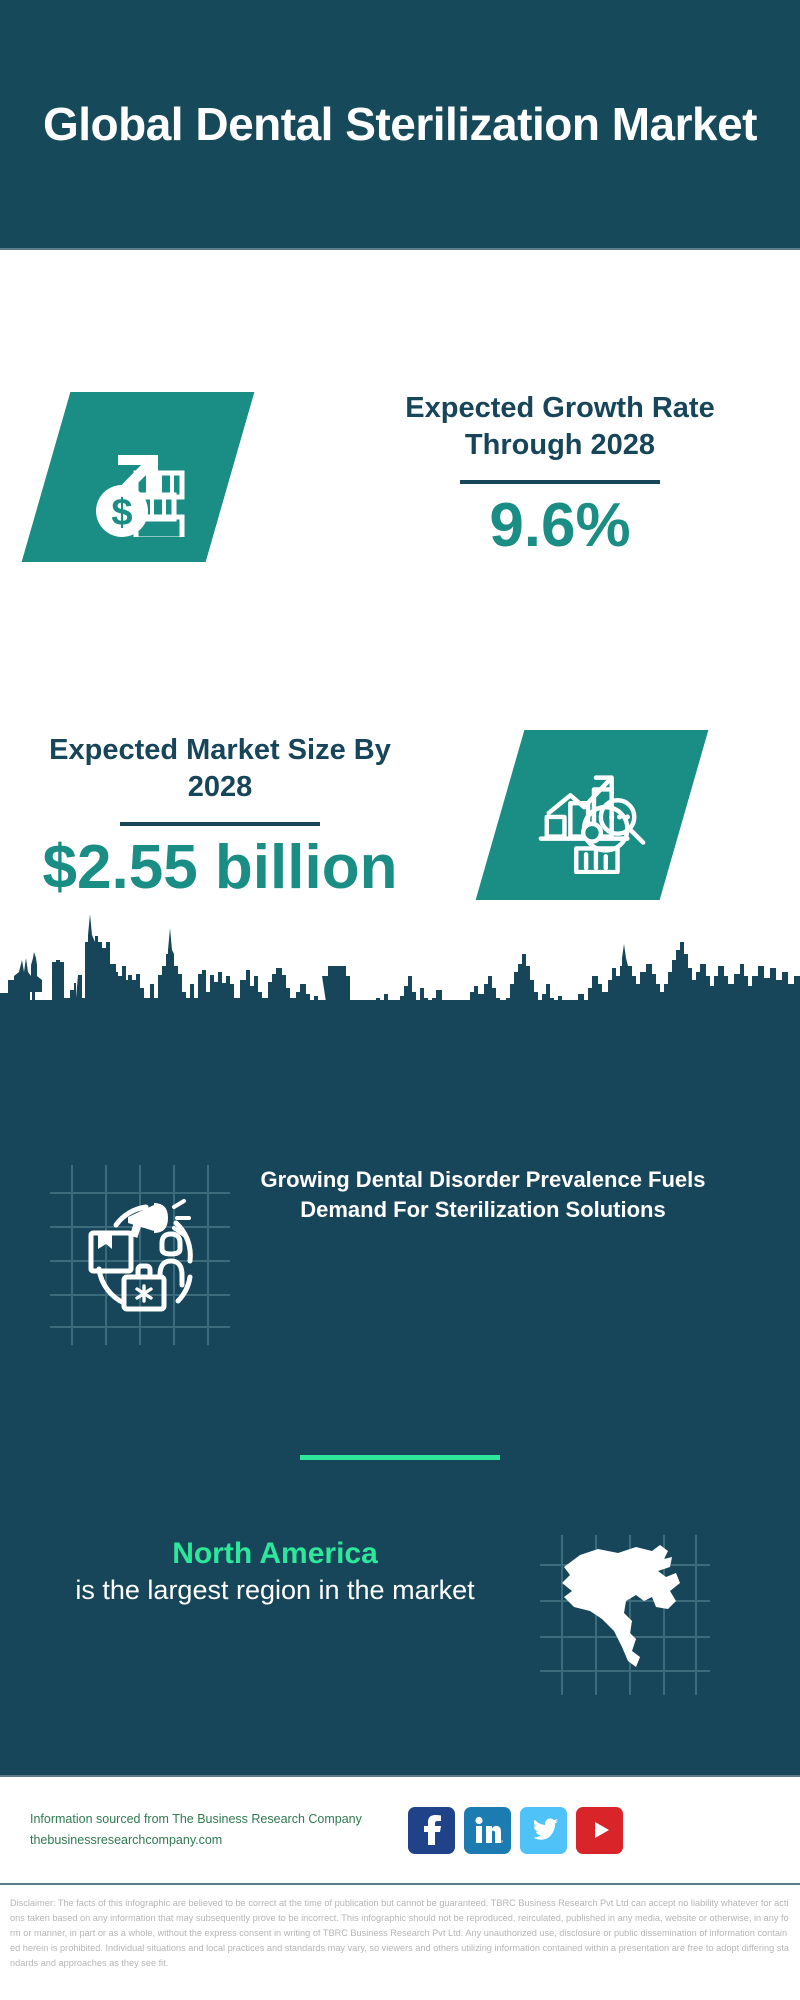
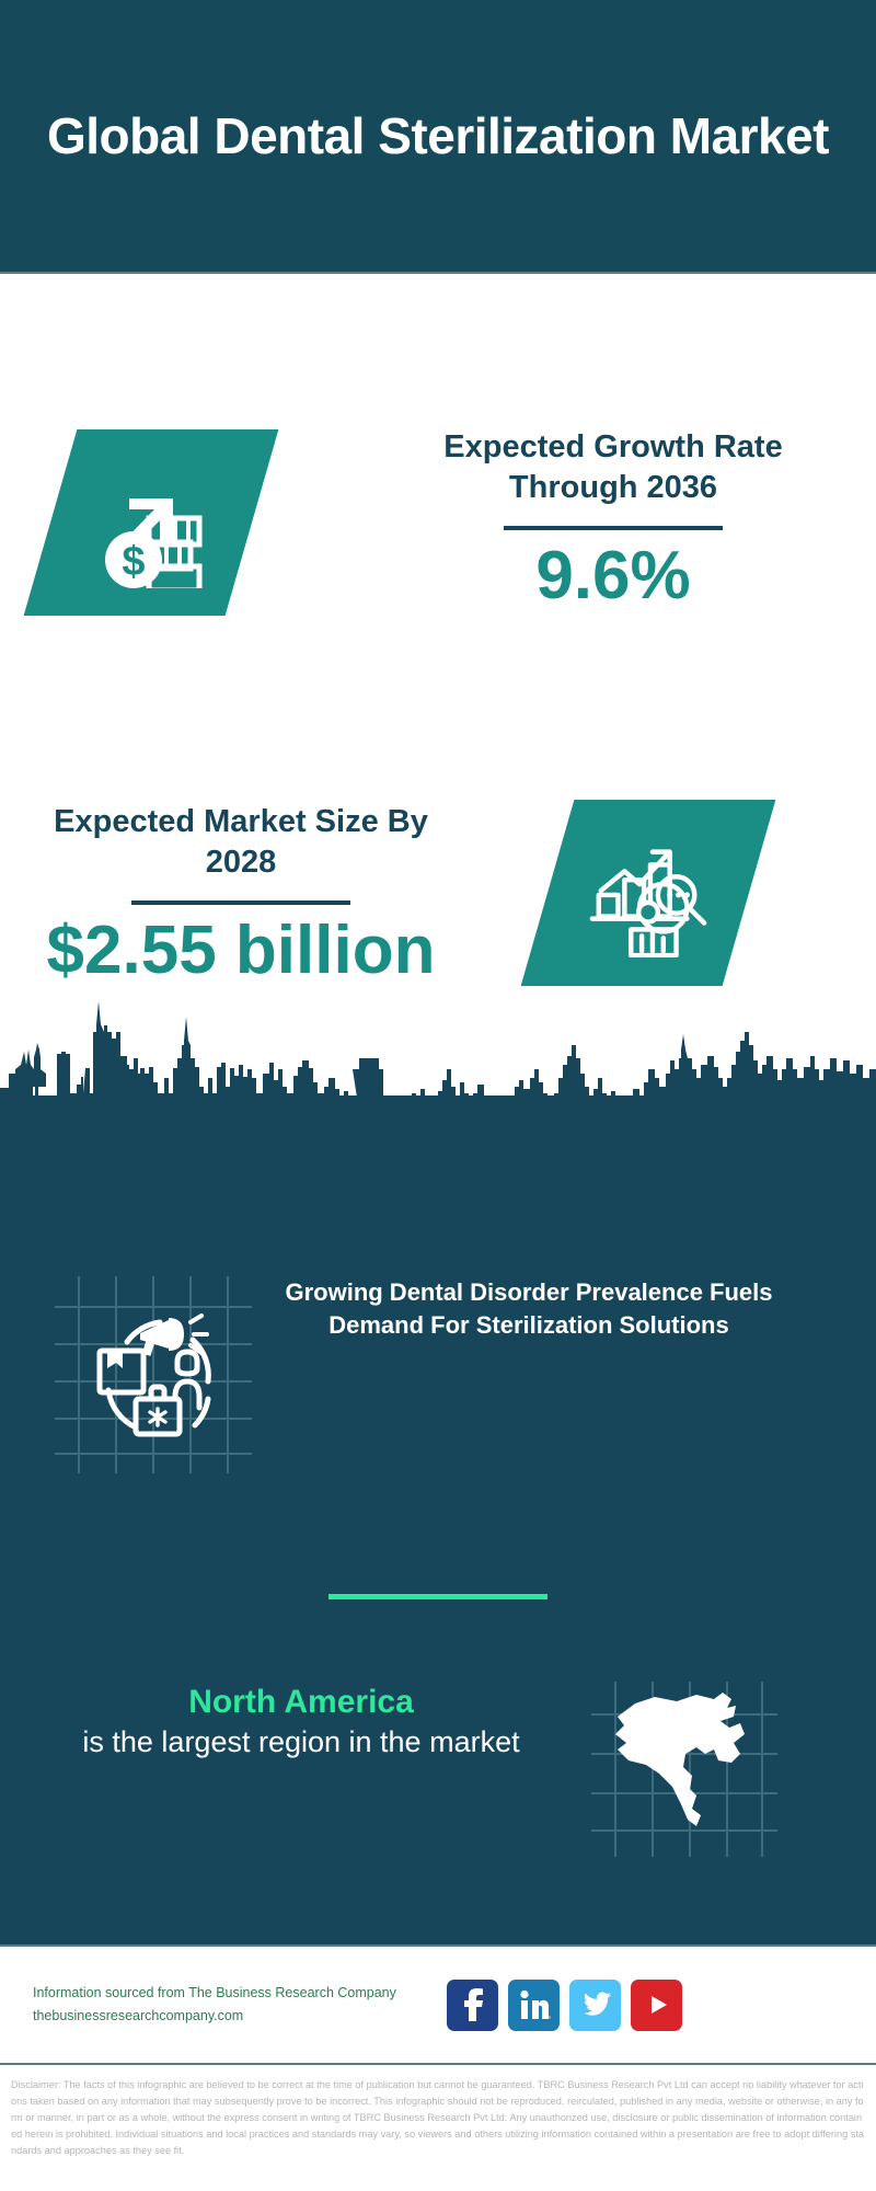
  Global Dental Sterilization Market
  $
- Expected Growth Rate Through 2028
+ Expected Growth Rate Through 2036
  9.6%
  Expected Market Size By 2028
  $2.55 billion
  Growing Dental Disorder Prevalence Fuels Demand For Sterilization Solutions
  North America
  is the largest region in the market
  Information sourced from The Business Research Company
  thebusinessresearchcompany.com
  Disclaimer: The facts of this infographic are believed to be correct at the time of publication but cannot be guaranteed. TBRC Business Research Pvt Ltd can accept no liability whatever for actions taken based on any information that may subsequently prove to be incorrect. This infographic should not be reproduced, reirculated, published in any media, website or otherwise, in any form or manner, in part or as a whole, without the express consent in writing of TBRC Business Research Pvt Ltd. Any unauthorized use, disclosure or public dissemination of information contained herein is prohibited. Individual situations and local practices and standards may vary, so viewers and others utilizing information contained within a presentation are free to adopt differing standards and approaches as they see fit.
